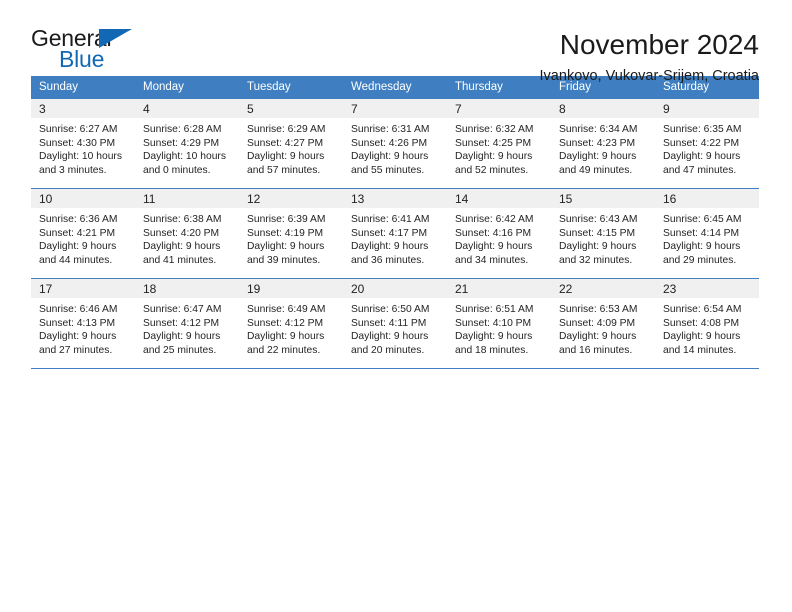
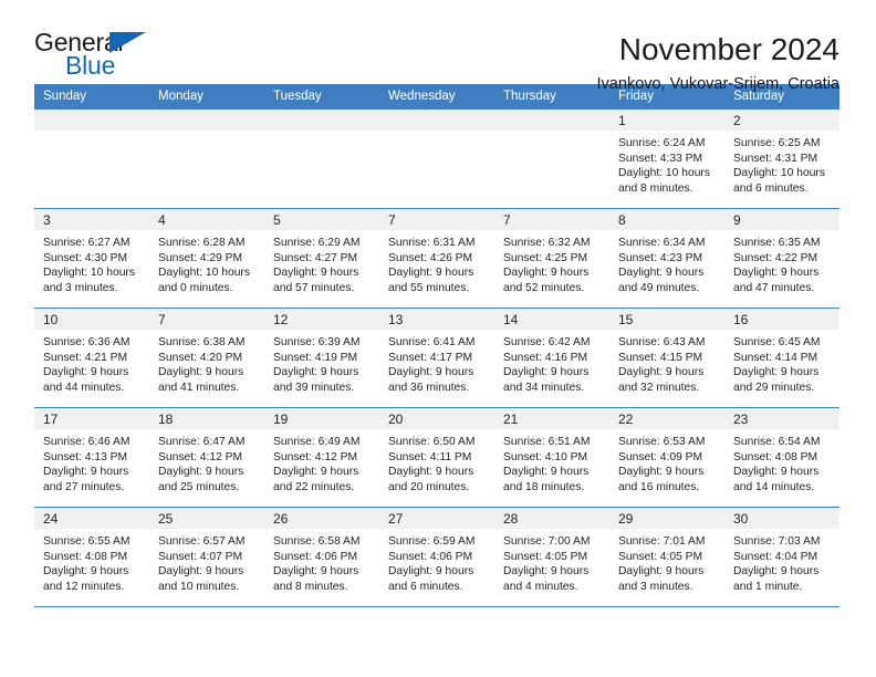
  General
  Blue
  November 2024
  Ivankovo, Vukovar-Srijem, Croatia
  Sunday	Monday	Tuesday	Wednesday	Thursday	Friday	Saturday
+ 					1Sunrise: 6:24 AM Sunset: 4:33 PM Daylight: 10 hours and 8 minutes.	2Sunrise: 6:25 AM Sunset: 4:31 PM Daylight: 10 hours and 6 minutes.
  3Sunrise: 6:27 AM Sunset: 4:30 PM Daylight: 10 hours and 3 minutes.	4Sunrise: 6:28 AM Sunset: 4:29 PM Daylight: 10 hours and 0 minutes.	5Sunrise: 6:29 AM Sunset: 4:27 PM Daylight: 9 hours and 57 minutes.	7Sunrise: 6:31 AM Sunset: 4:26 PM Daylight: 9 hours and 55 minutes.	7Sunrise: 6:32 AM Sunset: 4:25 PM Daylight: 9 hours and 52 minutes.	8Sunrise: 6:34 AM Sunset: 4:23 PM Daylight: 9 hours and 49 minutes.	9Sunrise: 6:35 AM Sunset: 4:22 PM Daylight: 9 hours and 47 minutes.
- 10Sunrise: 6:36 AM Sunset: 4:21 PM Daylight: 9 hours and 44 minutes.	11Sunrise: 6:38 AM Sunset: 4:20 PM Daylight: 9 hours and 41 minutes.	12Sunrise: 6:39 AM Sunset: 4:19 PM Daylight: 9 hours and 39 minutes.	13Sunrise: 6:41 AM Sunset: 4:17 PM Daylight: 9 hours and 36 minutes.	14Sunrise: 6:42 AM Sunset: 4:16 PM Daylight: 9 hours and 34 minutes.	15Sunrise: 6:43 AM Sunset: 4:15 PM Daylight: 9 hours and 32 minutes.	16Sunrise: 6:45 AM Sunset: 4:14 PM Daylight: 9 hours and 29 minutes.
+ 10Sunrise: 6:36 AM Sunset: 4:21 PM Daylight: 9 hours and 44 minutes.	7Sunrise: 6:38 AM Sunset: 4:20 PM Daylight: 9 hours and 41 minutes.	12Sunrise: 6:39 AM Sunset: 4:19 PM Daylight: 9 hours and 39 minutes.	13Sunrise: 6:41 AM Sunset: 4:17 PM Daylight: 9 hours and 36 minutes.	14Sunrise: 6:42 AM Sunset: 4:16 PM Daylight: 9 hours and 34 minutes.	15Sunrise: 6:43 AM Sunset: 4:15 PM Daylight: 9 hours and 32 minutes.	16Sunrise: 6:45 AM Sunset: 4:14 PM Daylight: 9 hours and 29 minutes.
  17Sunrise: 6:46 AM Sunset: 4:13 PM Daylight: 9 hours and 27 minutes.	18Sunrise: 6:47 AM Sunset: 4:12 PM Daylight: 9 hours and 25 minutes.	19Sunrise: 6:49 AM Sunset: 4:12 PM Daylight: 9 hours and 22 minutes.	20Sunrise: 6:50 AM Sunset: 4:11 PM Daylight: 9 hours and 20 minutes.	21Sunrise: 6:51 AM Sunset: 4:10 PM Daylight: 9 hours and 18 minutes.	22Sunrise: 6:53 AM Sunset: 4:09 PM Daylight: 9 hours and 16 minutes.	23Sunrise: 6:54 AM Sunset: 4:08 PM Daylight: 9 hours and 14 minutes.
+ 24Sunrise: 6:55 AM Sunset: 4:08 PM Daylight: 9 hours and 12 minutes.	25Sunrise: 6:57 AM Sunset: 4:07 PM Daylight: 9 hours and 10 minutes.	26Sunrise: 6:58 AM Sunset: 4:06 PM Daylight: 9 hours and 8 minutes.	27Sunrise: 6:59 AM Sunset: 4:06 PM Daylight: 9 hours and 6 minutes.	28Sunrise: 7:00 AM Sunset: 4:05 PM Daylight: 9 hours and 4 minutes.	29Sunrise: 7:01 AM Sunset: 4:05 PM Daylight: 9 hours and 3 minutes.	30Sunrise: 7:03 AM Sunset: 4:04 PM Daylight: 9 hours and 1 minute.
